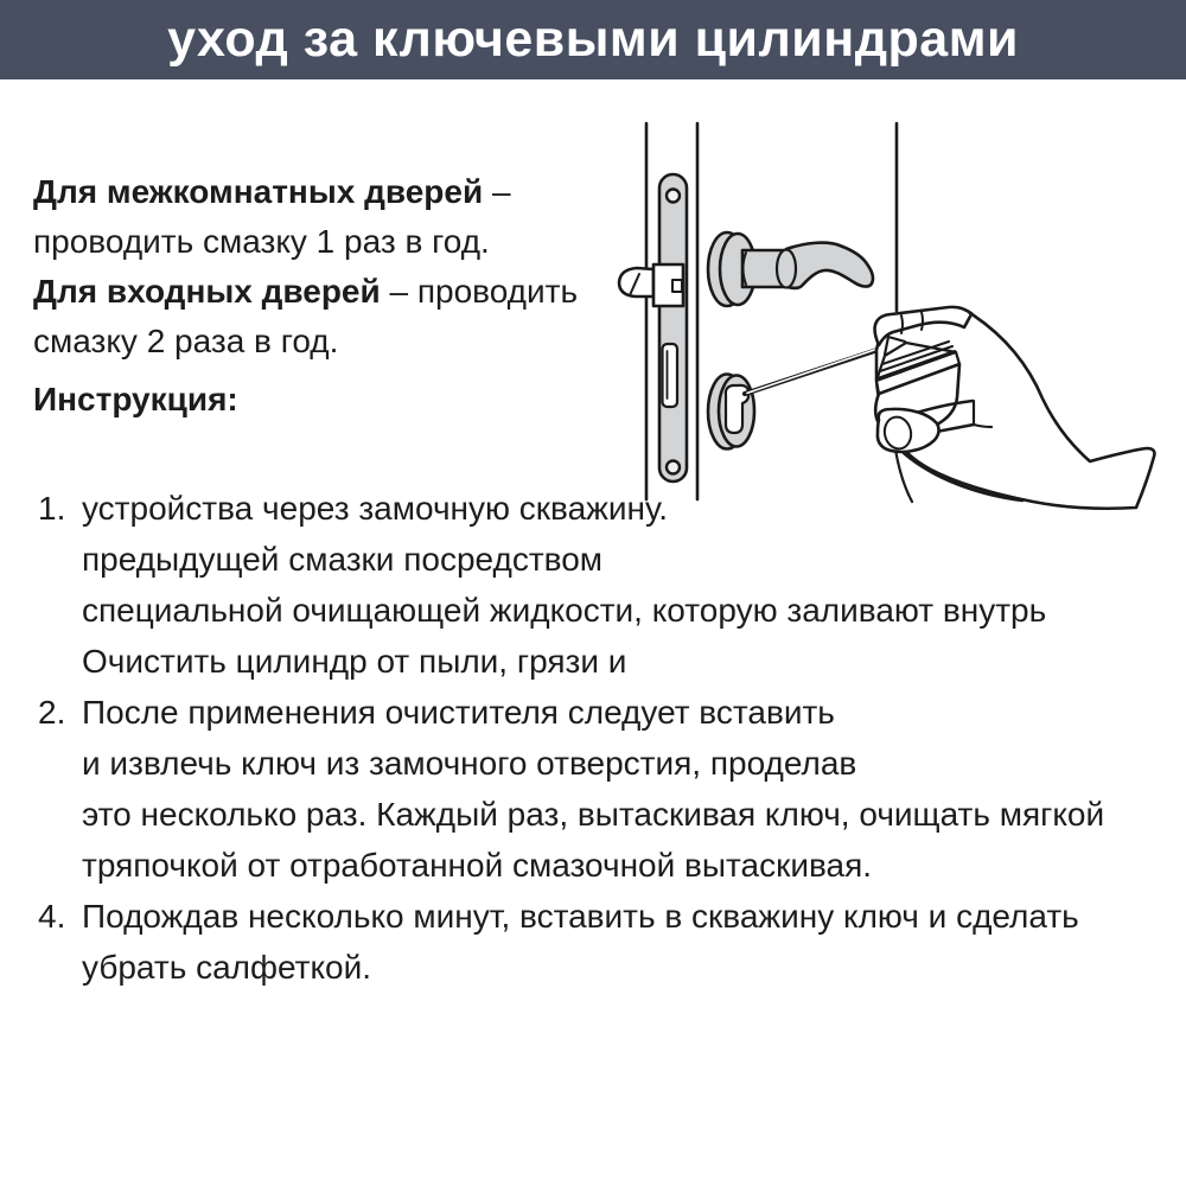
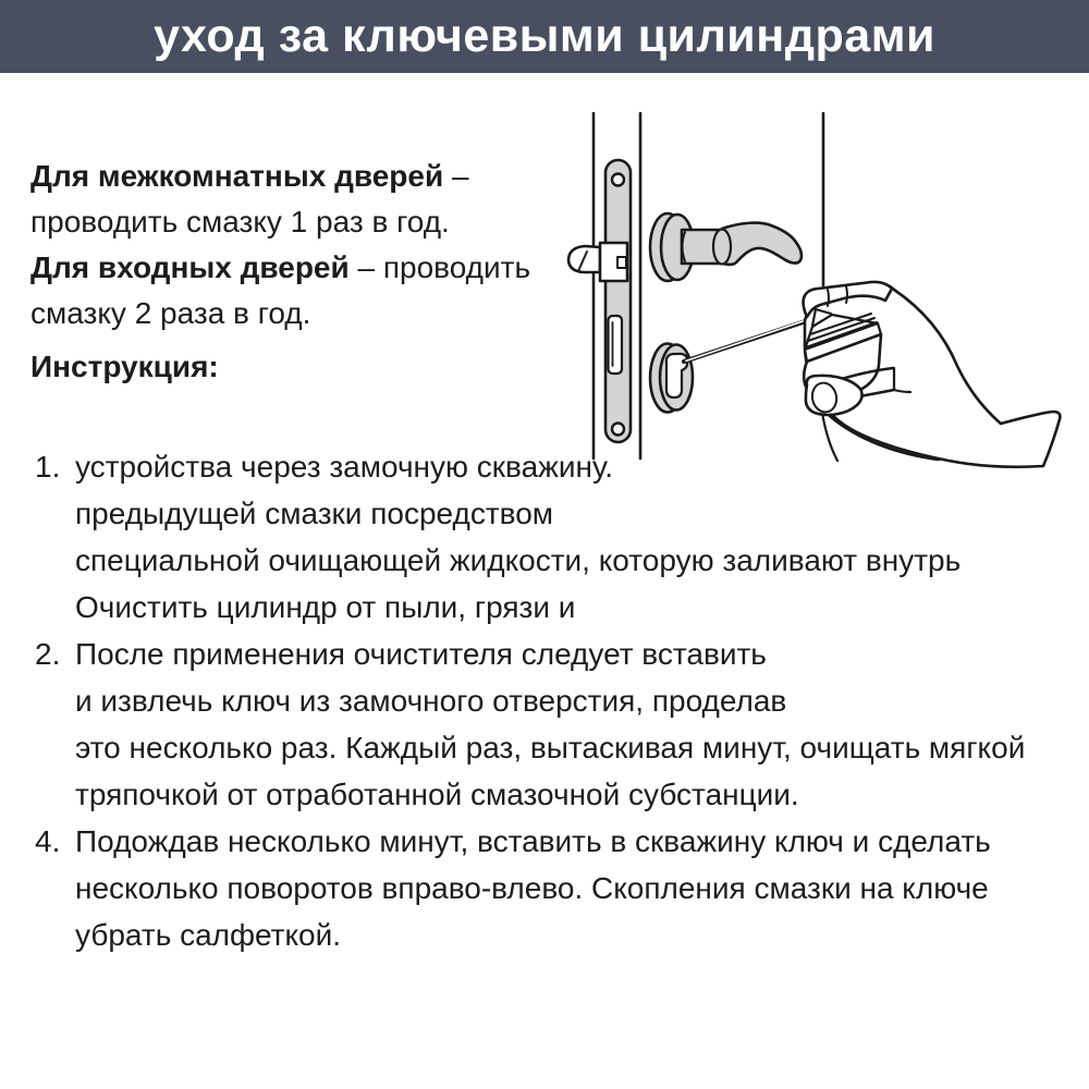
  уход за ключевыми цилиндрами
  Для межкомнатных дверей –
  проводить смазку 1 раз в год.
  Для входных дверей – проводить
  смазку 2 раза в год.
  Инструкция:
  1.
  устройства через замочную скважину.
  предыдущей смазки посредством
  специальной очищающей жидкости, которую заливают внутрь
  Очистить цилиндр от пыли, грязи и
  2.
  После применения очистителя следует вставить
  и извлечь ключ из замочного отверстия, проделав
- это несколько раз. Каждый раз, вытаскивая ключ, очищать мягкой
+ это несколько раз. Каждый раз, вытаскивая минут, очищать мягкой
- тряпочкой от отработанной смазочной вытаскивая.
+ тряпочкой от отработанной смазочной субстанции.
  4.
  Подождав несколько минут, вставить в скважину ключ и сделать
+ несколько поворотов вправо-влево. Скопления смазки на ключе
  убрать салфеткой.
